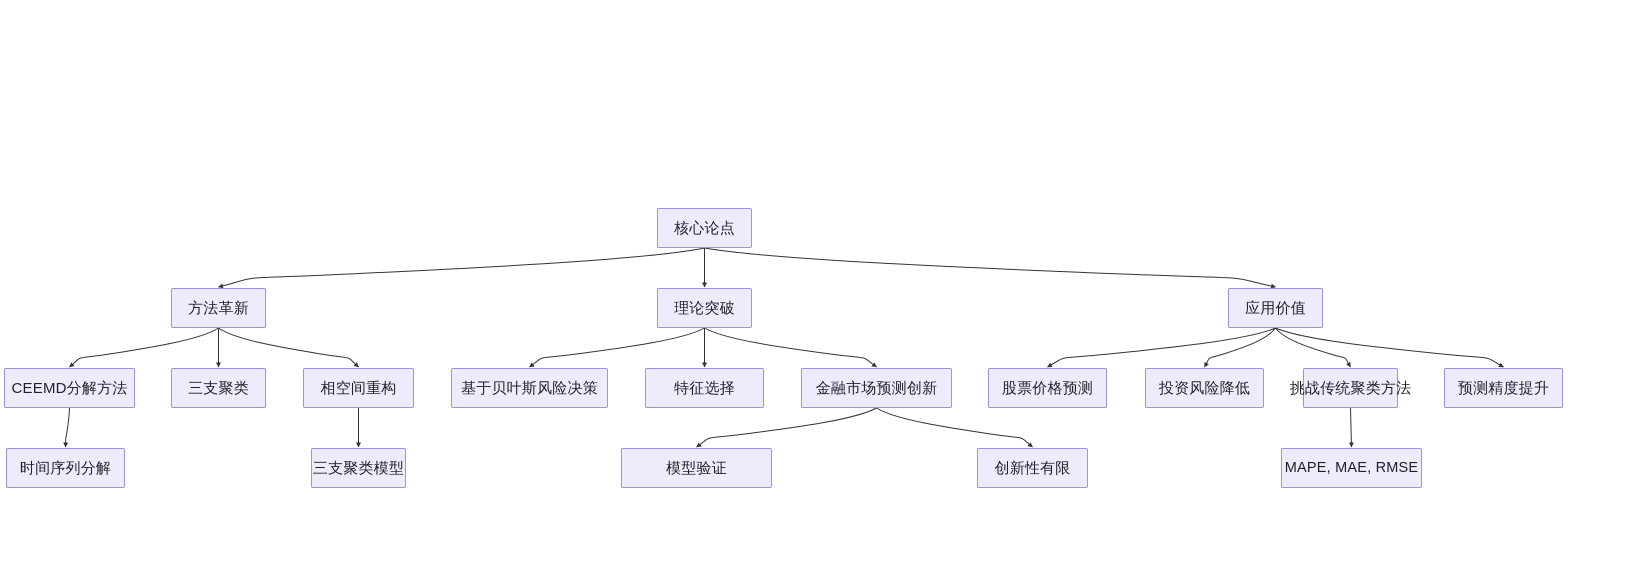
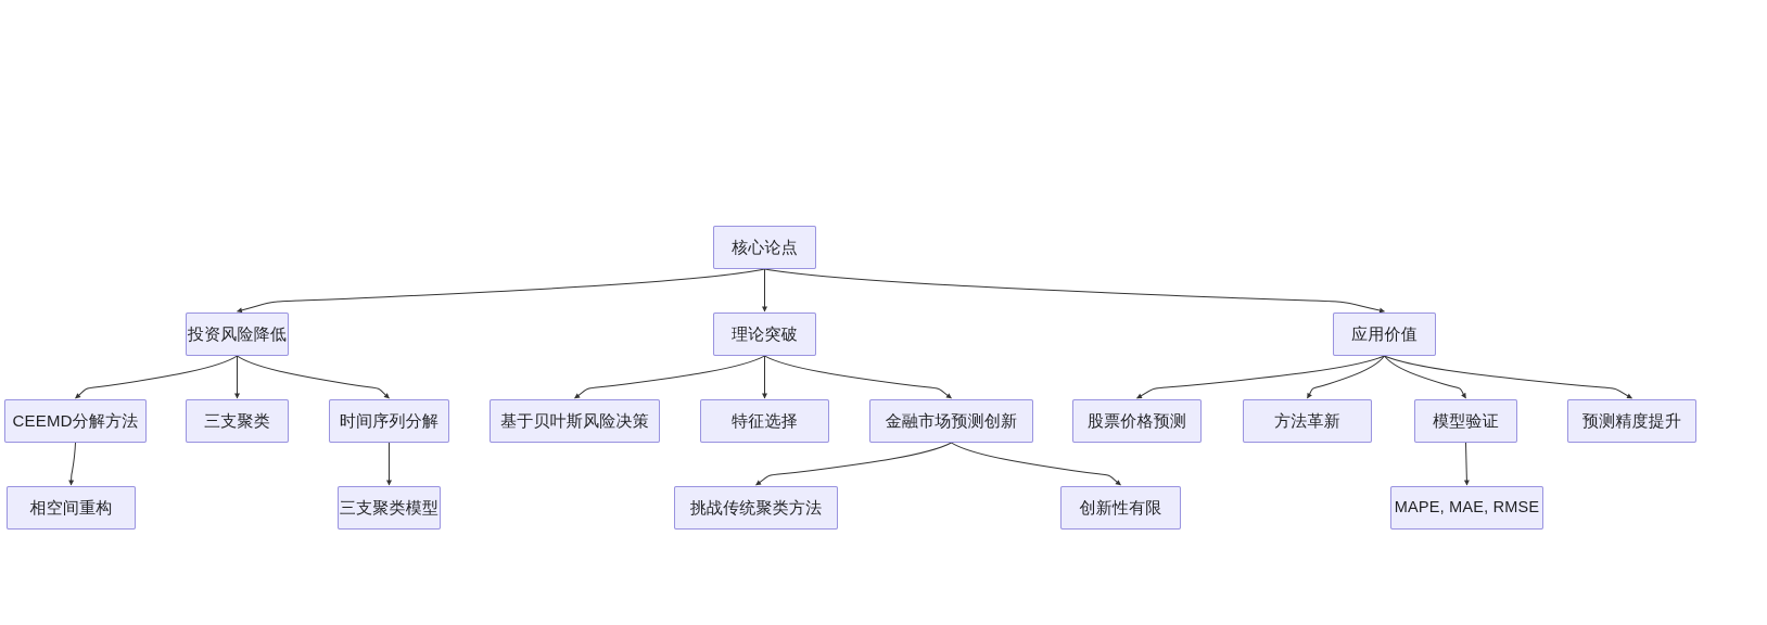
  核心论点
- 方法革新
+ 投资风险降低
  理论突破
  应用价值
  CEEMD分解方法
  三支聚类
- 相空间重构
+ 时间序列分解
  基于贝叶斯风险决策
  特征选择
  金融市场预测创新
  股票价格预测
- 投资风险降低
+ 方法革新
- 挑战传统聚类方法
+ 模型验证
  预测精度提升
- 时间序列分解
+ 相空间重构
  三支聚类模型
- 模型验证
+ 挑战传统聚类方法
  创新性有限
  MAPE, MAE, RMSE
